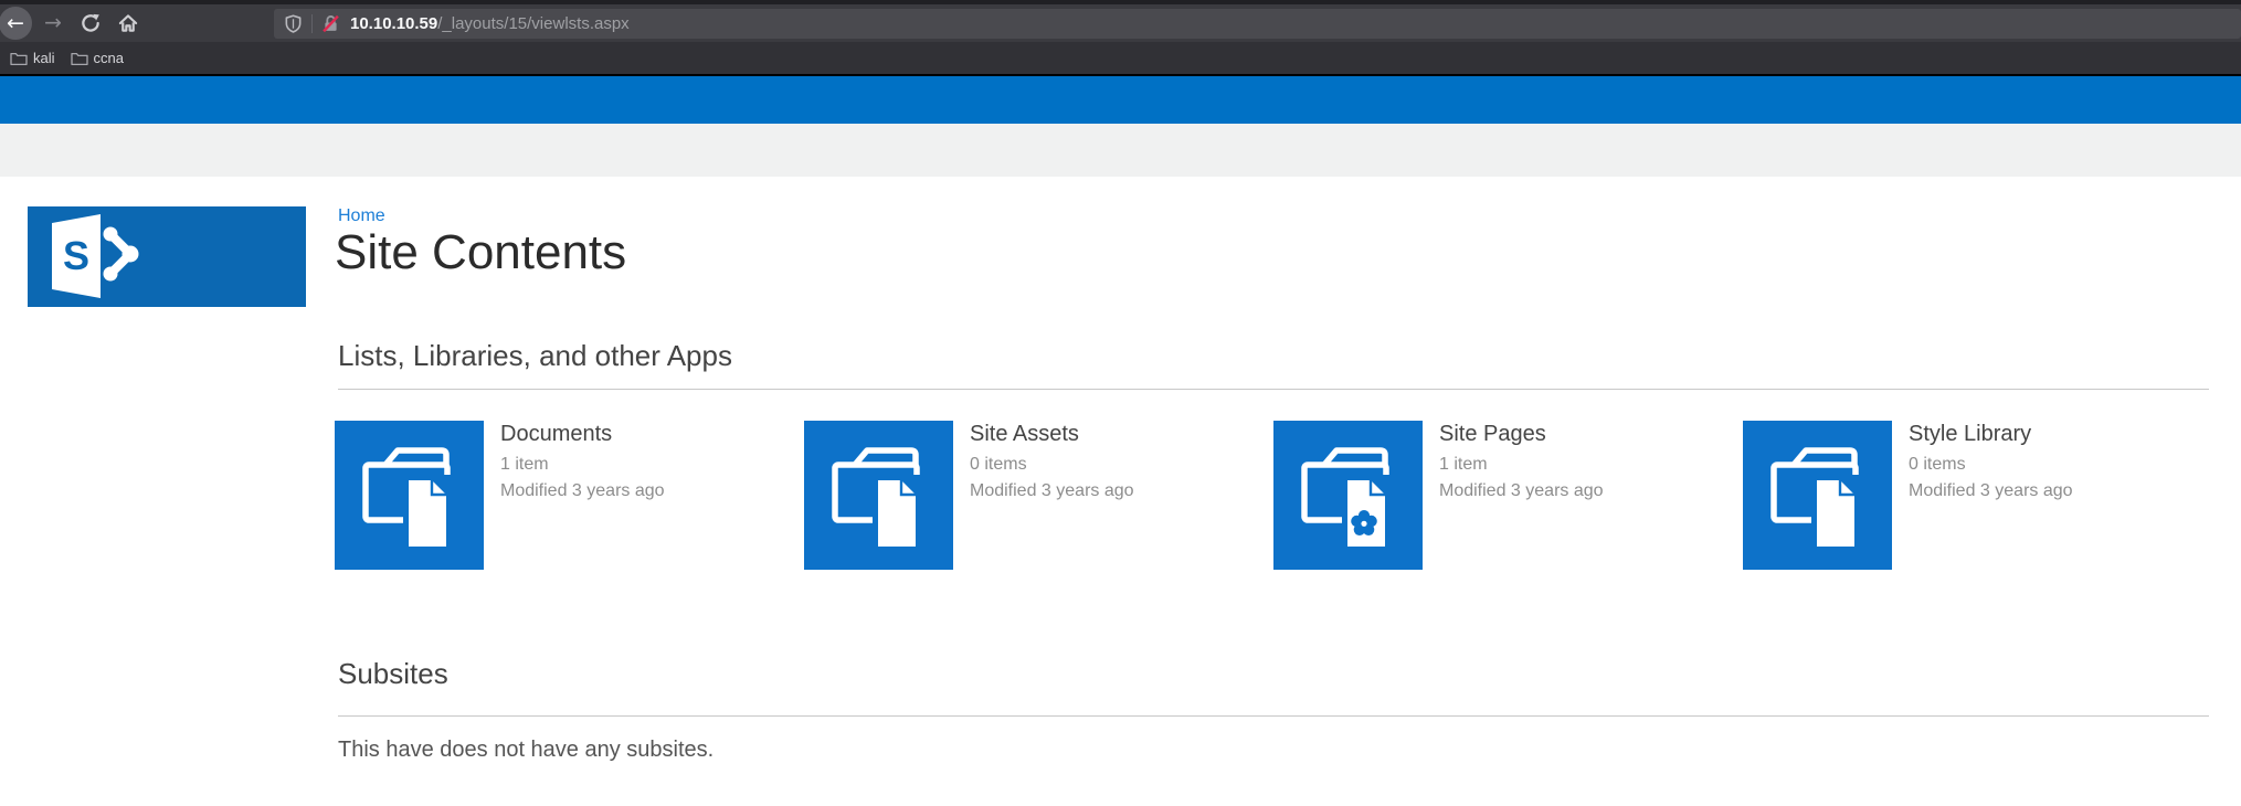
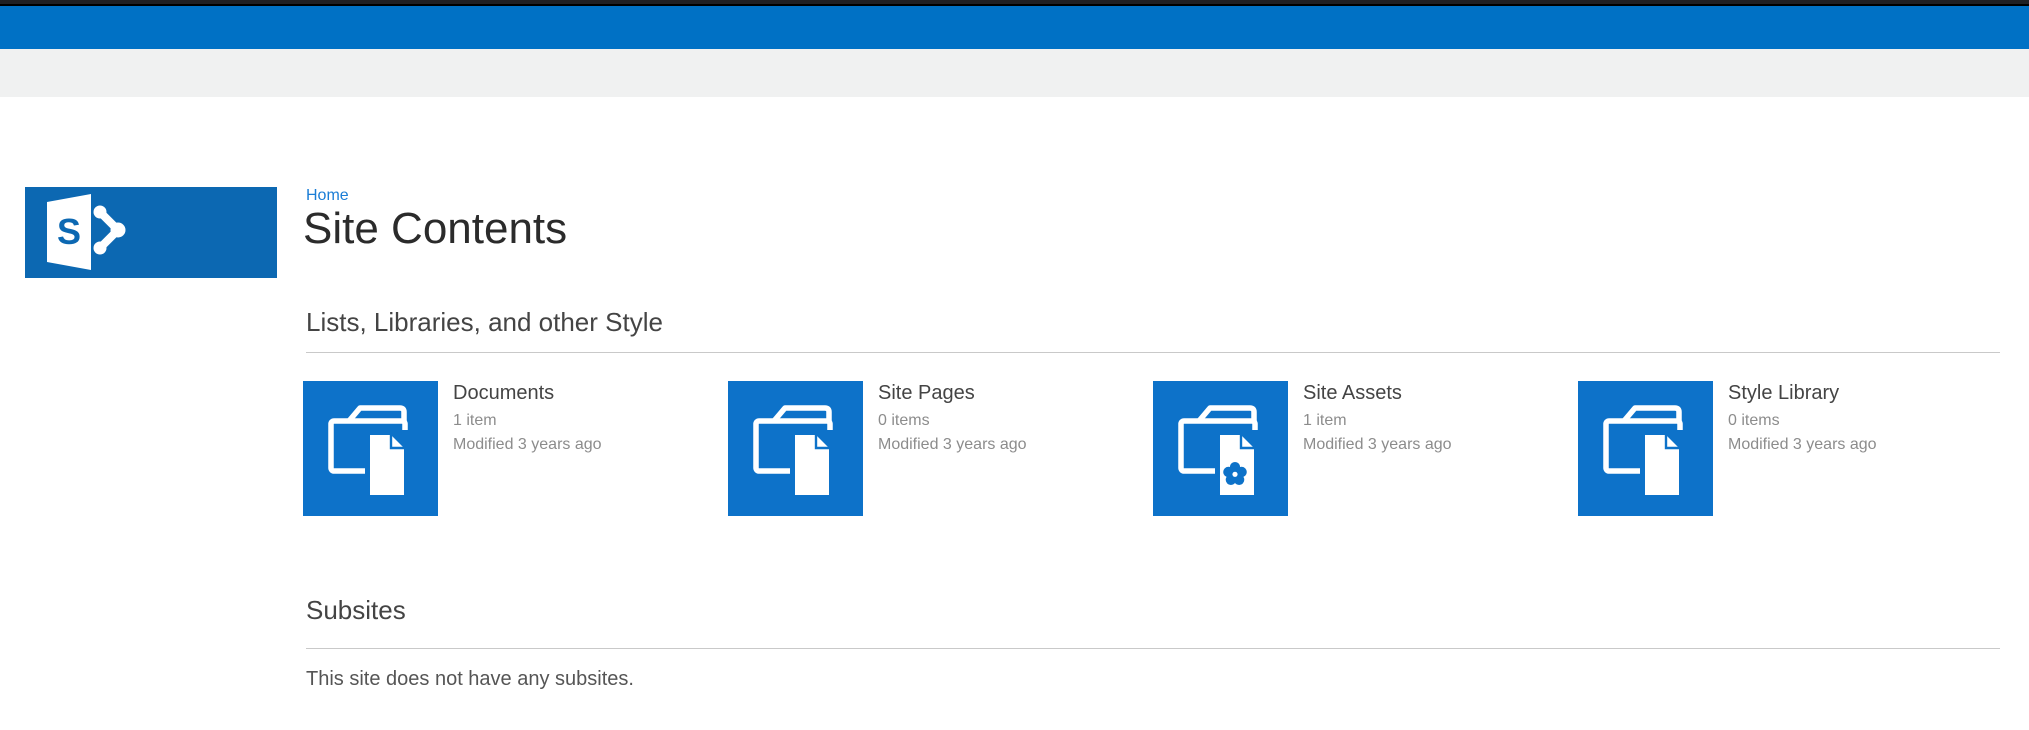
- ←
- →
- 10.10.10.59/_layouts/15/viewlsts.aspx
- kali
- ccna
  S
  Home
  Site Contents
- Lists, Libraries, and other Apps
+ Lists, Libraries, and other Style
  Documents
  1 item
  Modified 3 years ago
- Site Assets
+ Site Pages
  0 items
  Modified 3 years ago
- Site Pages
+ Site Assets
  1 item
  Modified 3 years ago
  Style Library
  0 items
  Modified 3 years ago
  Subsites
- This have does not have any subsites.
+ This site does not have any subsites.
